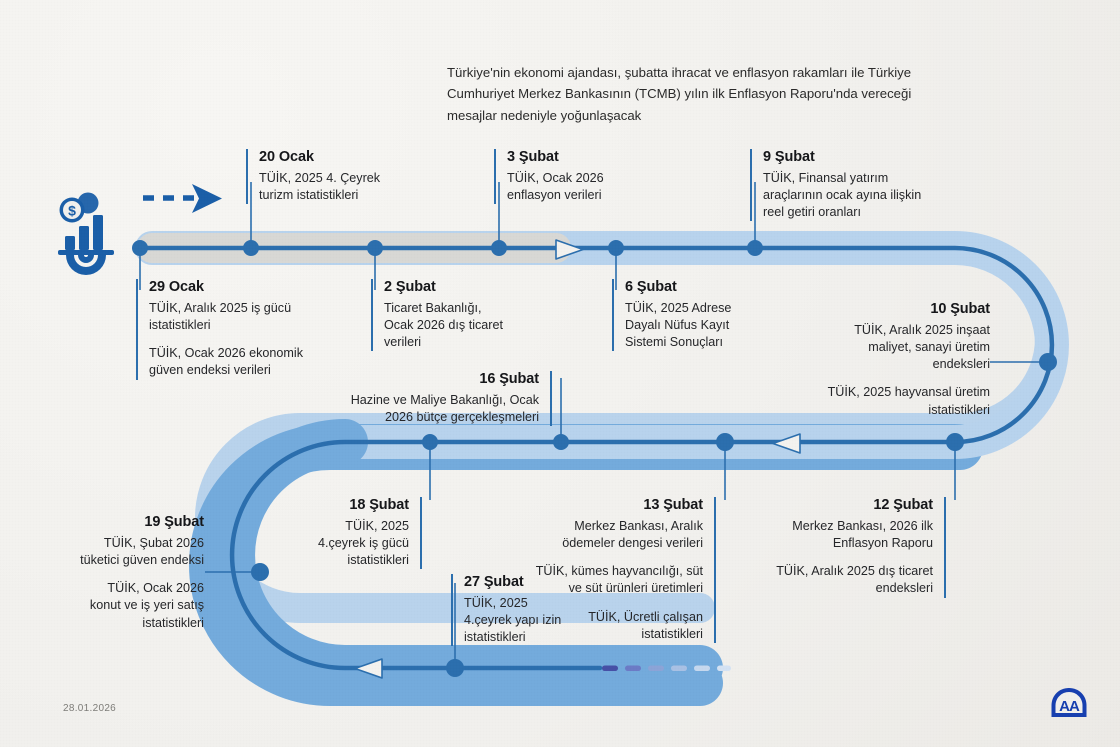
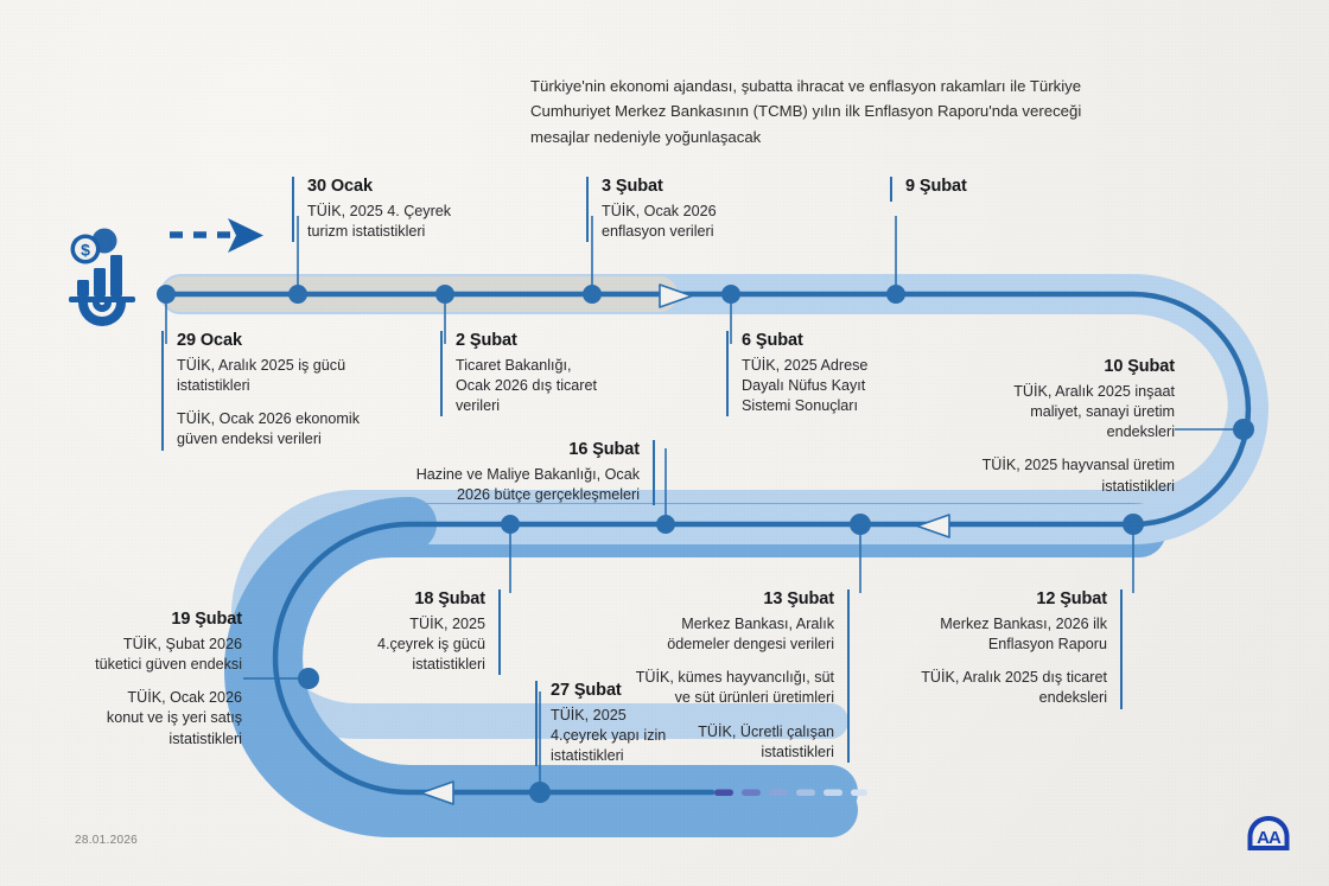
  $
  AA
  Türkiye'nin ekonomi ajandası, şubatta ihracat ve enflasyon rakamları ile Türkiye Cumhuriyet Merkez Bankasının (TCMB) yılın ilk Enflasyon Raporu'nda vereceği mesajlar nedeniyle yoğunlaşacak
  28.01.2026
- 20 Ocak
+ 30 Ocak
  TÜİK, 2025 4. Çeyrek
  turizm istatistikleri
  3 Şubat
  TÜİK, Ocak 2026
  enflasyon verileri
  9 Şubat
- TÜİK, Finansal yatırım
- araçlarının ocak ayına ilişkin
- reel getiri oranları
  29 Ocak
  TÜİK, Aralık 2025 iş gücü
  istatistikleri
  TÜİK, Ocak 2026 ekonomik
  güven endeksi verileri
  2 Şubat
  Ticaret Bakanlığı,
  Ocak 2026 dış ticaret
  verileri
  6 Şubat
  TÜİK, 2025 Adrese
  Dayalı Nüfus Kayıt
  Sistemi Sonuçları
  10 Şubat
  TÜİK, Aralık 2025 inşaat
  maliyet, sanayi üretim
  endeksleri
  TÜİK, 2025 hayvansal üretim
  istatistikleri
  16 Şubat
  Hazine ve Maliye Bakanlığı, Ocak
  2026 bütçe gerçekleşmeleri
  12 Şubat
  Merkez Bankası, 2026 ilk
  Enflasyon Raporu
  TÜİK, Aralık 2025 dış ticaret
  endeksleri
  13 Şubat
  Merkez Bankası, Aralık
  ödemeler dengesi verileri
  TÜİK, kümes hayvancılığı, süt
  ve süt ürünleri üretimleri
  TÜİK, Ücretli çalışan
  istatistikleri
  18 Şubat
  TÜİK, 2025
  4.çeyrek iş gücü
  istatistikleri
  19 Şubat
  TÜİK, Şubat 2026
  tüketici güven endeksi
  TÜİK, Ocak 2026
  konut ve iş yeri satış
  istatistikleri
  27 Şubat
  TÜİK, 2025
  4.çeyrek yapı izin
  istatistikleri
